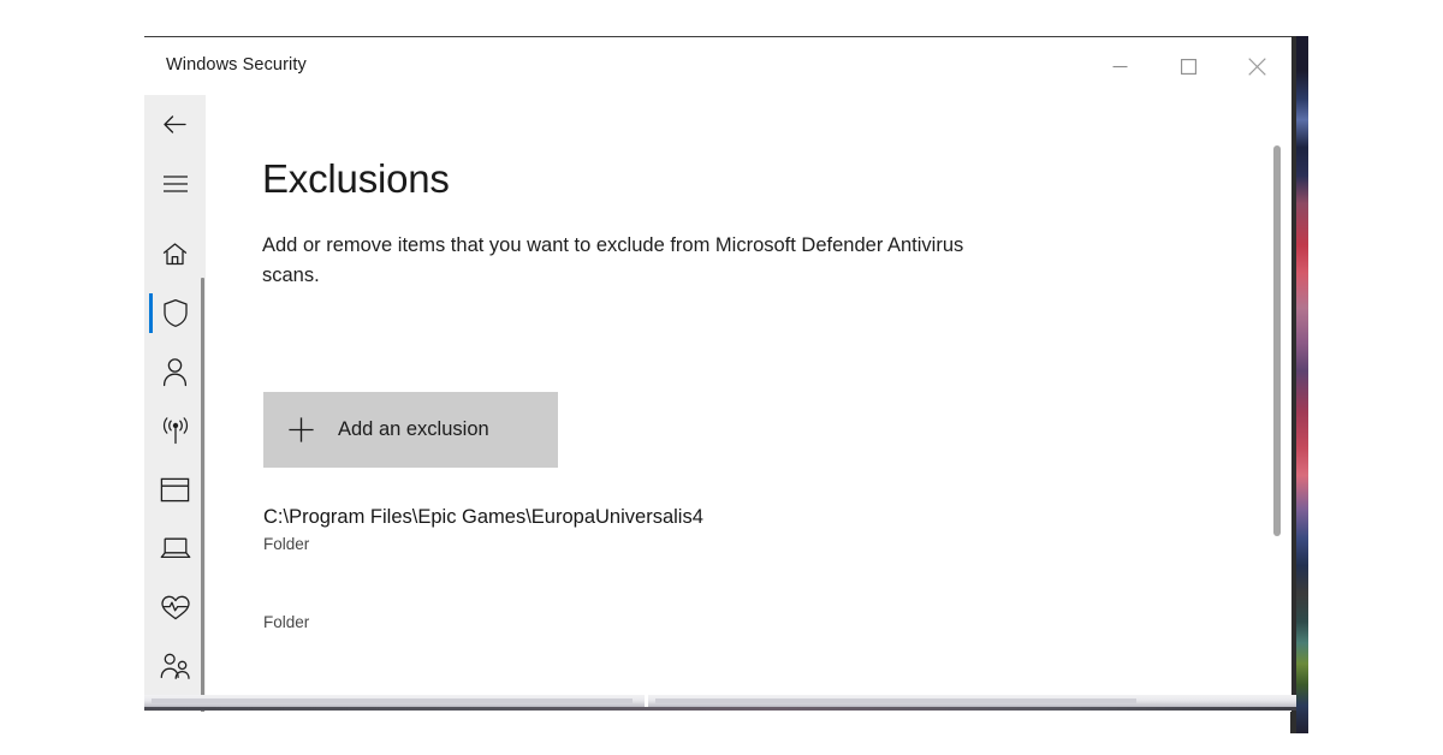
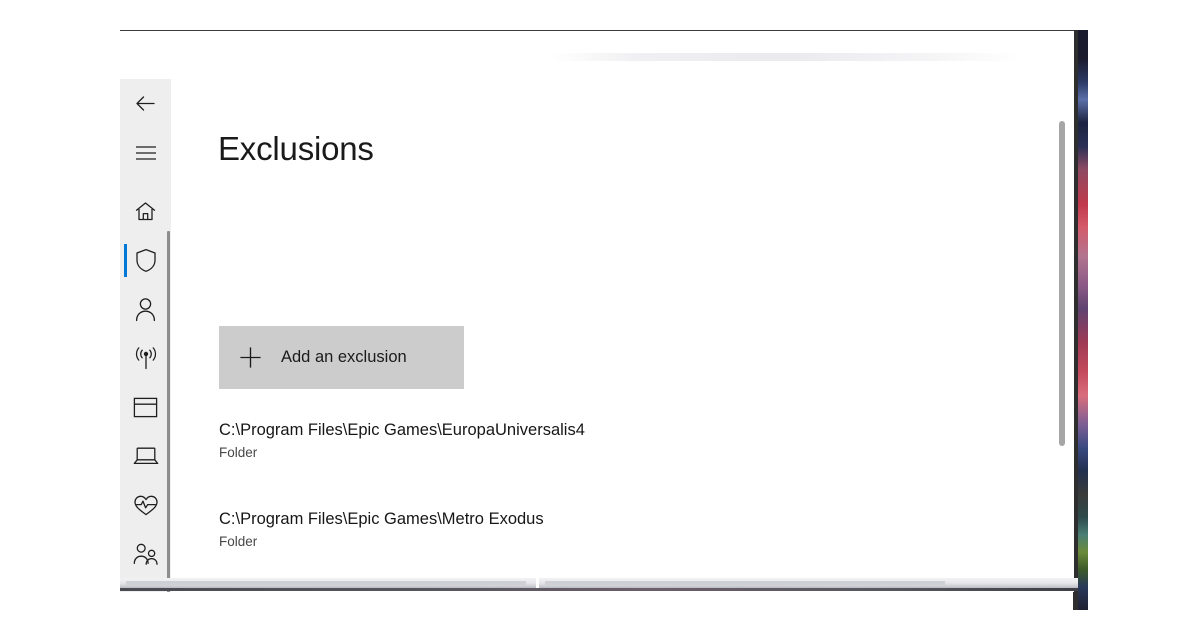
- Windows Security
  Exclusions
- Add or remove items that you want to exclude from Microsoft Defender Antivirus scans.
  Add an exclusion
  C:\Program Files\Epic Games\EuropaUniversalis4
  Folder
+ C:\Program Files\Epic Games\Metro Exodus
  Folder
